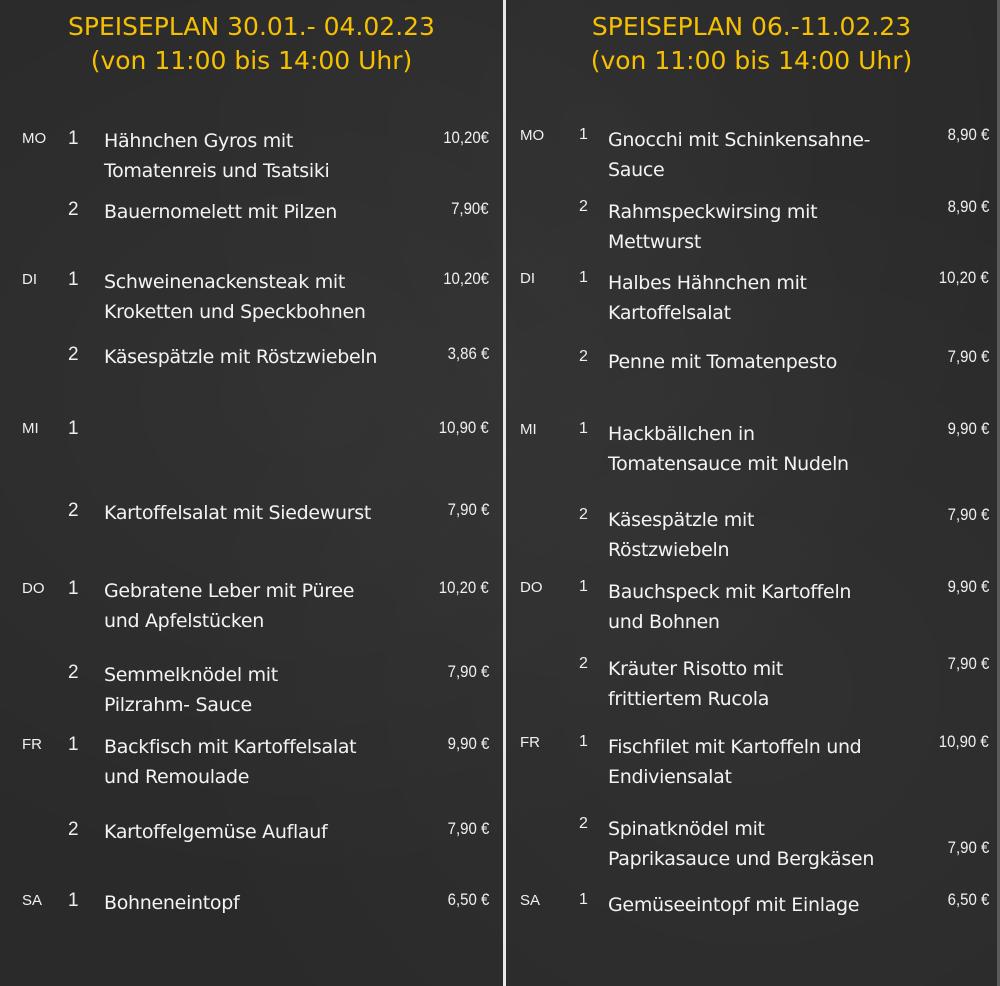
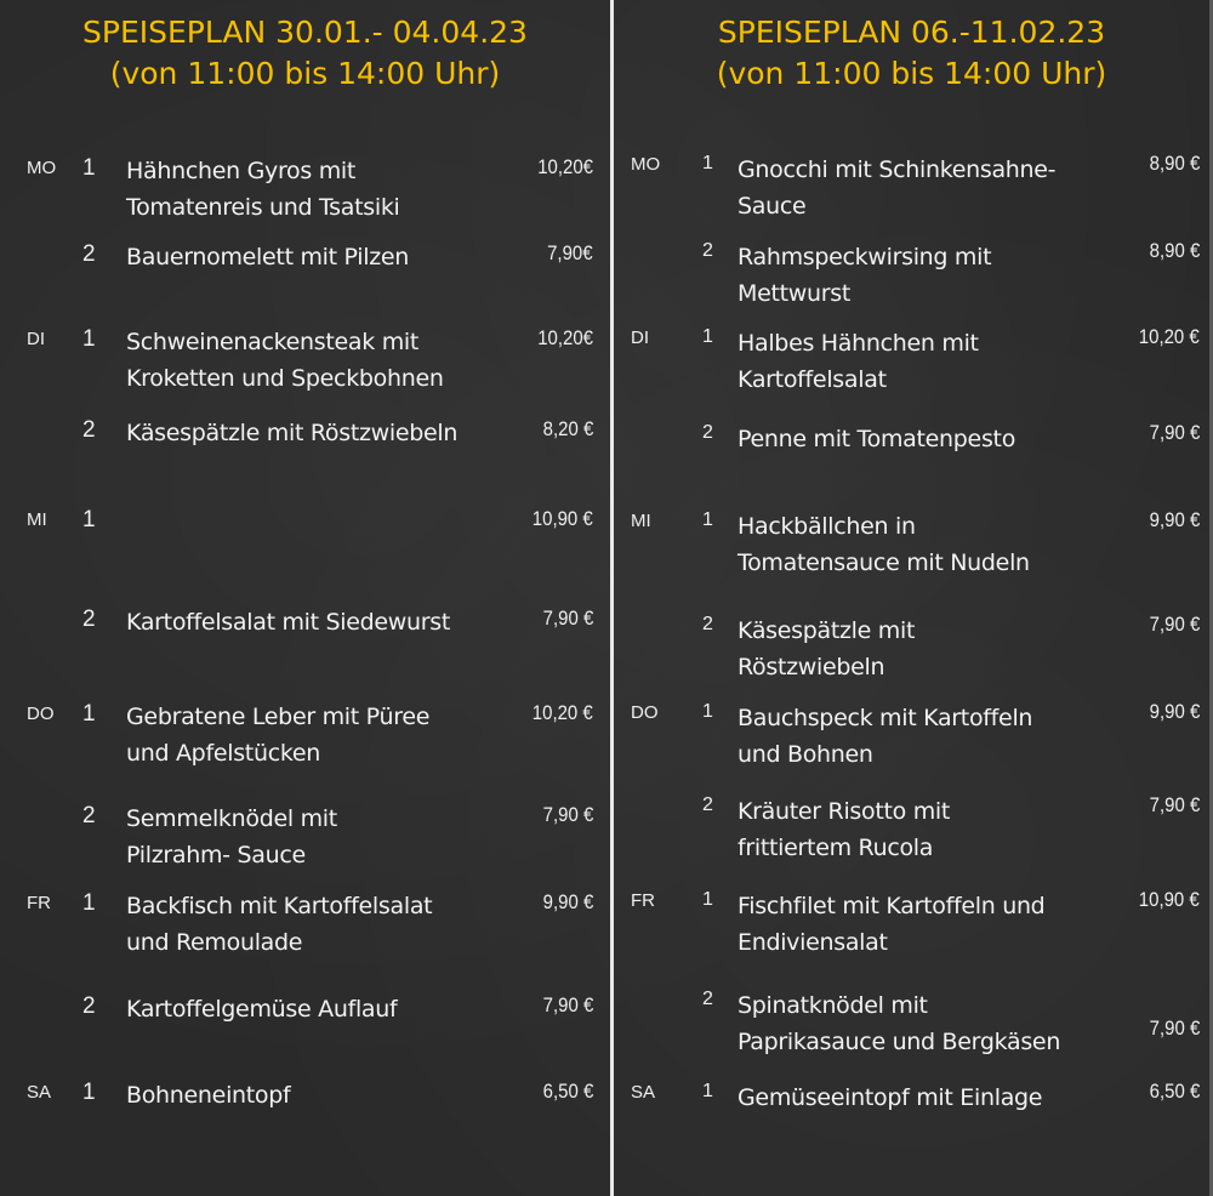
- SPEISEPLAN 30.01.- 04.02.23
+ SPEISEPLAN 30.01.- 04.04.23
  (von 11:00 bis 14:00 Uhr)
  MO
  1
  Hähnchen Gyros mit
  Tomatenreis und Tsatsiki
  10,20€
  2
  Bauernomelett mit Pilzen
  7,90€
  DI
  1
  Schweinenackensteak mit
  Kroketten und Speckbohnen
  10,20€
  2
  Käsespätzle mit Röstzwiebeln
- 3,86 €
+ 8,20 €
  MI
  1
  10,90 €
  2
  Kartoffelsalat mit Siedewurst
  7,90 €
  DO
  1
  Gebratene Leber mit Püree
  und Apfelstücken
  10,20 €
  2
  Semmelknödel mit
  Pilzrahm- Sauce
  7,90 €
  FR
  1
  Backfisch mit Kartoffelsalat
  und Remoulade
  9,90 €
  2
  Kartoffelgemüse Auflauf
  7,90 €
  SA
  1
  Bohneneintopf
  6,50 €
  SPEISEPLAN 06.-11.02.23
  (von 11:00 bis 14:00 Uhr)
  MO
  1
  Gnocchi mit Schinkensahne-
  Sauce
  8,90 €
  2
  Rahmspeckwirsing mit
  Mettwurst
  8,90 €
  DI
  1
  Halbes Hähnchen mit
  Kartoffelsalat
  10,20 €
  2
  Penne mit Tomatenpesto
  7,90 €
  MI
  1
  Hackbällchen in
  Tomatensauce mit Nudeln
  9,90 €
  2
  Käsespätzle mit
  Röstzwiebeln
  7,90 €
  DO
  1
  Bauchspeck mit Kartoffeln
  und Bohnen
  9,90 €
  2
  Kräuter Risotto mit
  frittiertem Rucola
  7,90 €
  FR
  1
  Fischfilet mit Kartoffeln und
  Endiviensalat
  10,90 €
  2
  Spinatknödel mit
  Paprikasauce und Bergkäsen
  7,90 €
  SA
  1
  Gemüseeintopf mit Einlage
  6,50 €
